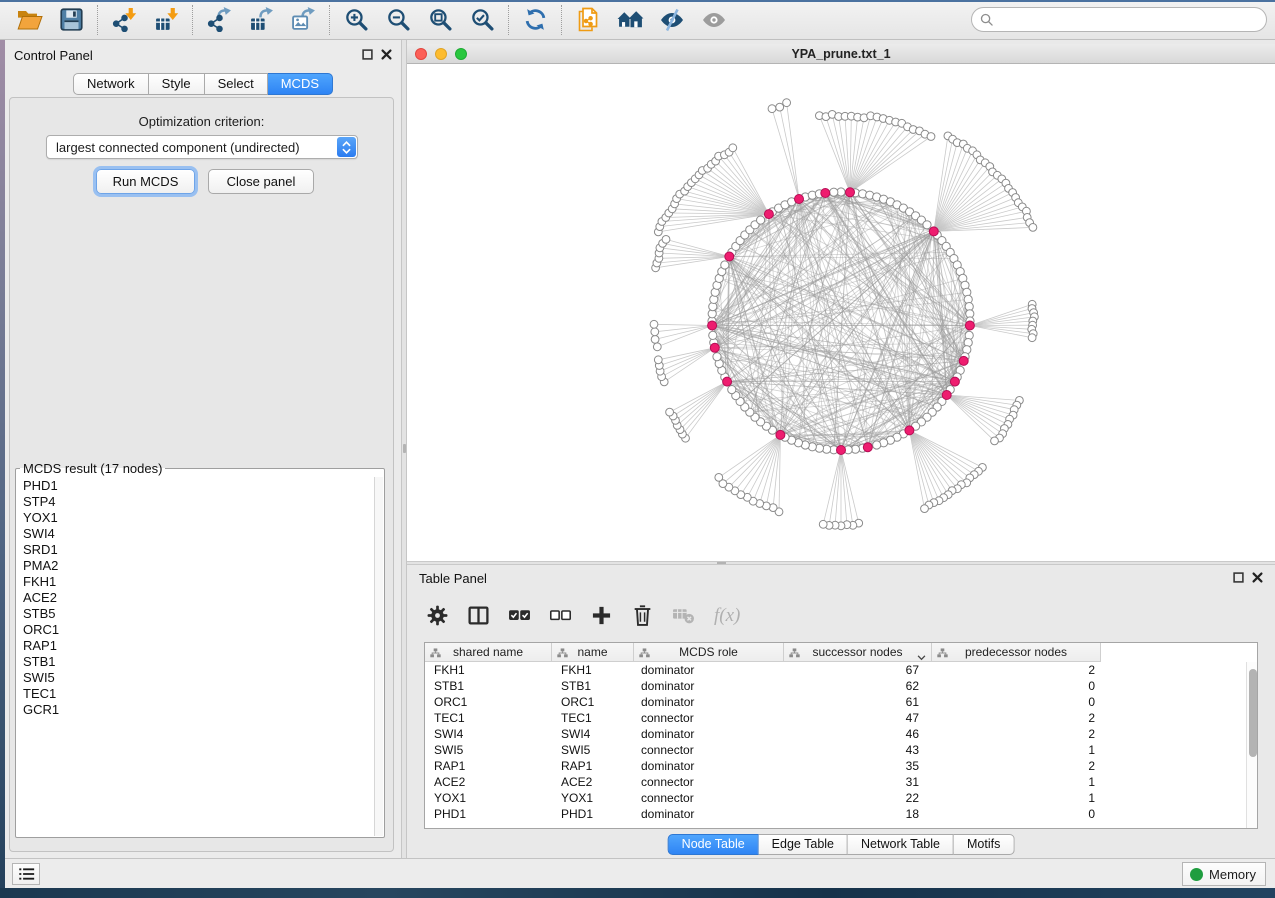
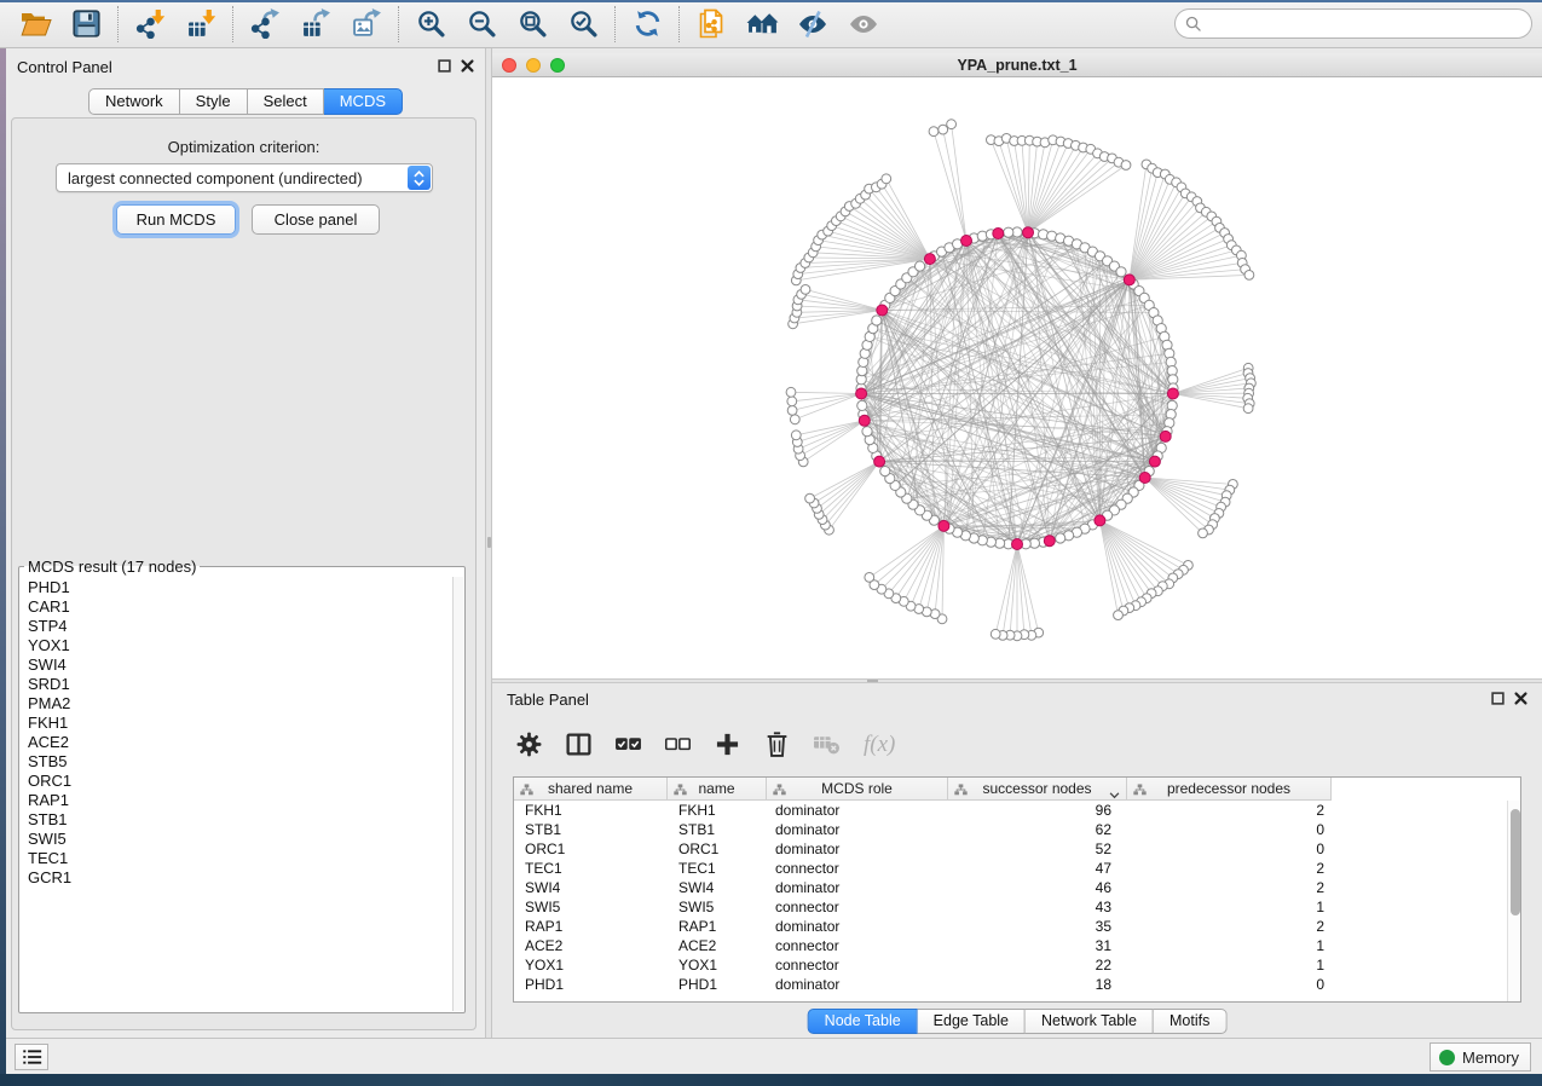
  Control Panel
  Network
  Style
  Select
  MCDS
  Optimization criterion:
  largest connected component (undirected)
  Run MCDS
  Close panel
  MCDS result (17 nodes)
  PHD1
+ CAR1
  STP4
  YOX1
  SWI4
  SRD1
  PMA2
  FKH1
  ACE2
  STB5
  ORC1
  RAP1
  STB1
  SWI5
  TEC1
  GCR1
  YPA_prune.txt_1
  Table Panel
  f(x)
  shared name
  name
  MCDS role
  successor nodes
  predecessor nodes
  FKH1
  FKH1
  dominator
- 67
+ 96
  2
  STB1
  STB1
  dominator
  62
  0
  ORC1
  ORC1
  dominator
- 61
+ 52
  0
  TEC1
  TEC1
  connector
  47
  2
  SWI4
  SWI4
  dominator
  46
  2
  SWI5
  SWI5
  connector
  43
  1
  RAP1
  RAP1
  dominator
  35
  2
  ACE2
  ACE2
  connector
  31
  1
  YOX1
  YOX1
  connector
  22
  1
  PHD1
  PHD1
  dominator
  18
  0
  Node Table
  Edge Table
  Network Table
  Motifs
  Memory
